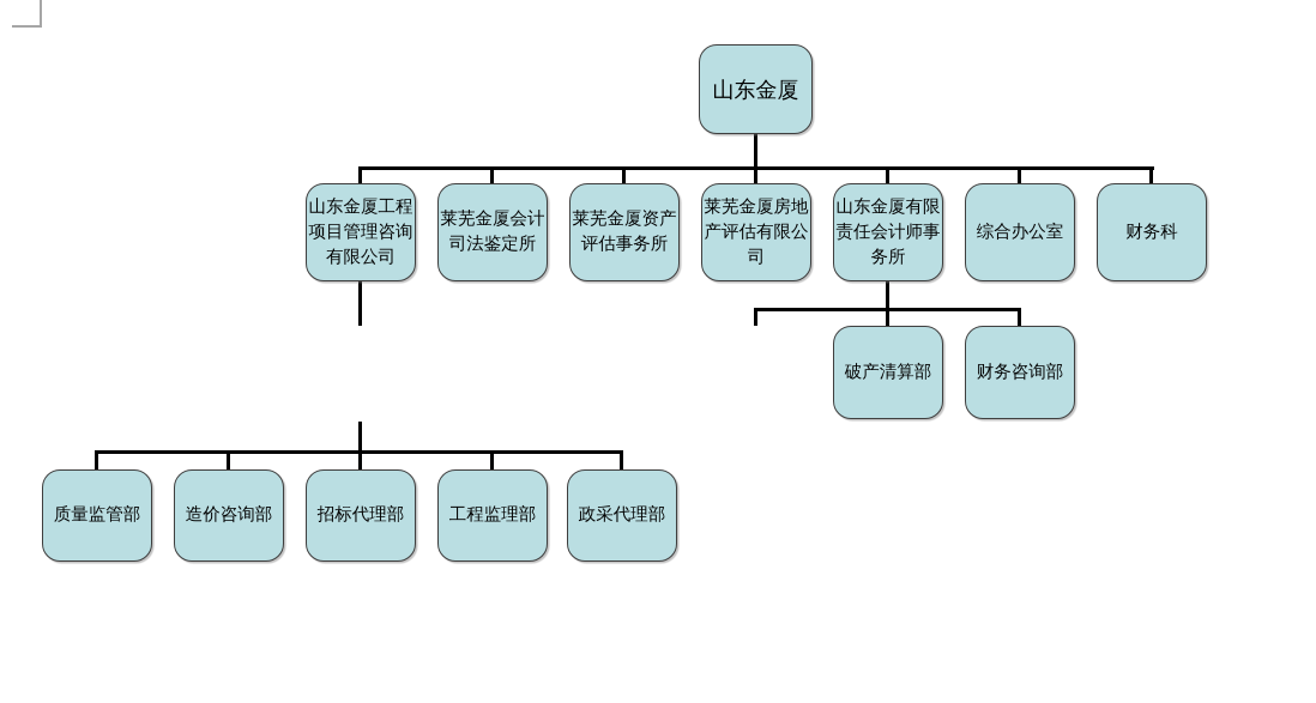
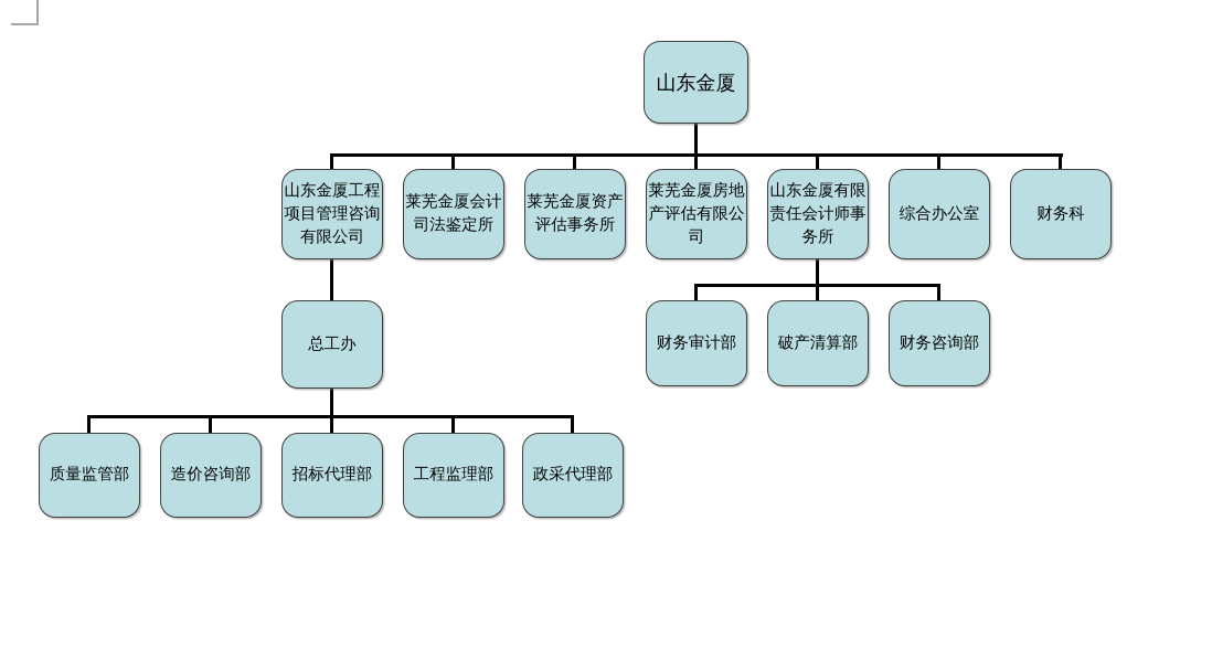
  山东金厦
  山东金厦工程
  项目管理咨询
  有限公司
  莱芜金厦会计
  司法鉴定所
  莱芜金厦资产
  评估事务所
  莱芜金厦房地
  产评估有限公
  司
  山东金厦有限
  责任会计师事
  务所
  综合办公室
  财务科
+ 总工办
+ 财务审计部
  破产清算部
  财务咨询部
  质量监管部
  造价咨询部
  招标代理部
  工程监理部
  政采代理部
